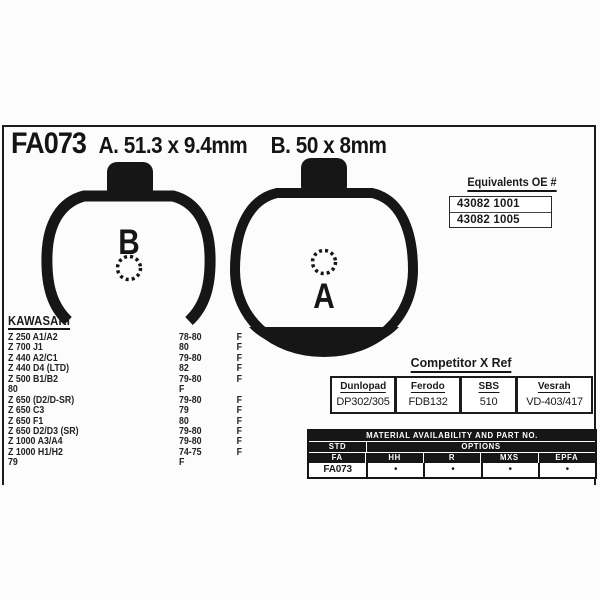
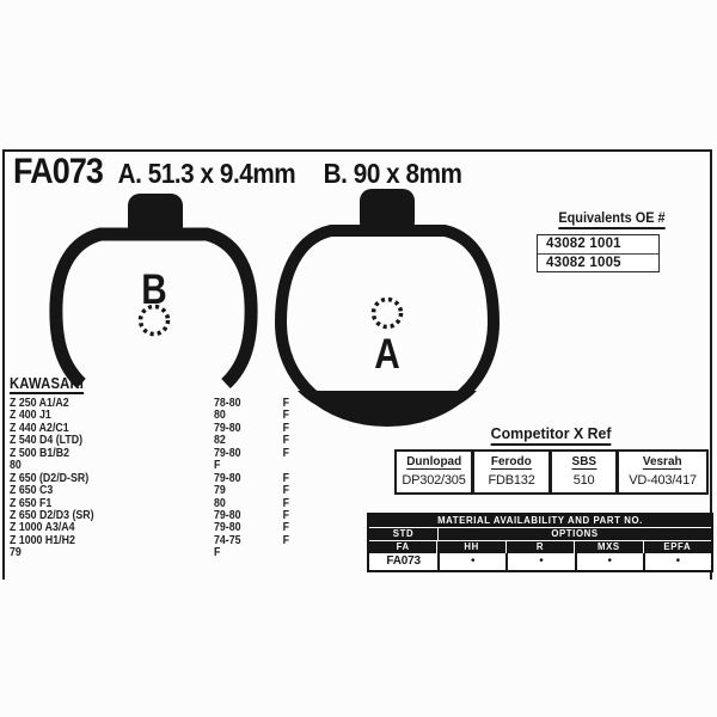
  FA073
  A. 51.3 x 9.4mm
- B. 50 x 8mm
+ B. 90 x 8mm
  B
  A
  Equivalents OE #
  43082 1001
  43082 1005
  KAWASAKI
  Z 250 A1/A2
  78-80
  F
- Z 700 J1
+ Z 400 J1
  80
  F
  Z 440 A2/C1
  79-80
  F
- Z 440 D4 (LTD)
+ Z 540 D4 (LTD)
  82
  F
  Z 500 B1/B2
  79-80
  F
  80
  F
  Z 650 (D2/D-SR)
  79-80
  F
  Z 650 C3
  79
  F
  Z 650 F1
  80
  F
  Z 650 D2/D3 (SR)
  79-80
  F
  Z 1000 A3/A4
  79-80
  F
  Z 1000 H1/H2
  74-75
  F
  79
  F
  Competitor X Ref
  Dunlopad
  Ferodo
  SBS
  Vesrah
  DP302/305
  FDB132
  510
  VD-403/417
  MATERIAL AVAILABILITY AND PART NO.
  STD
  OPTIONS
  FA
  HH
  R
  MXS
  EPFA
  FA073
  •
  •
  •
  •
